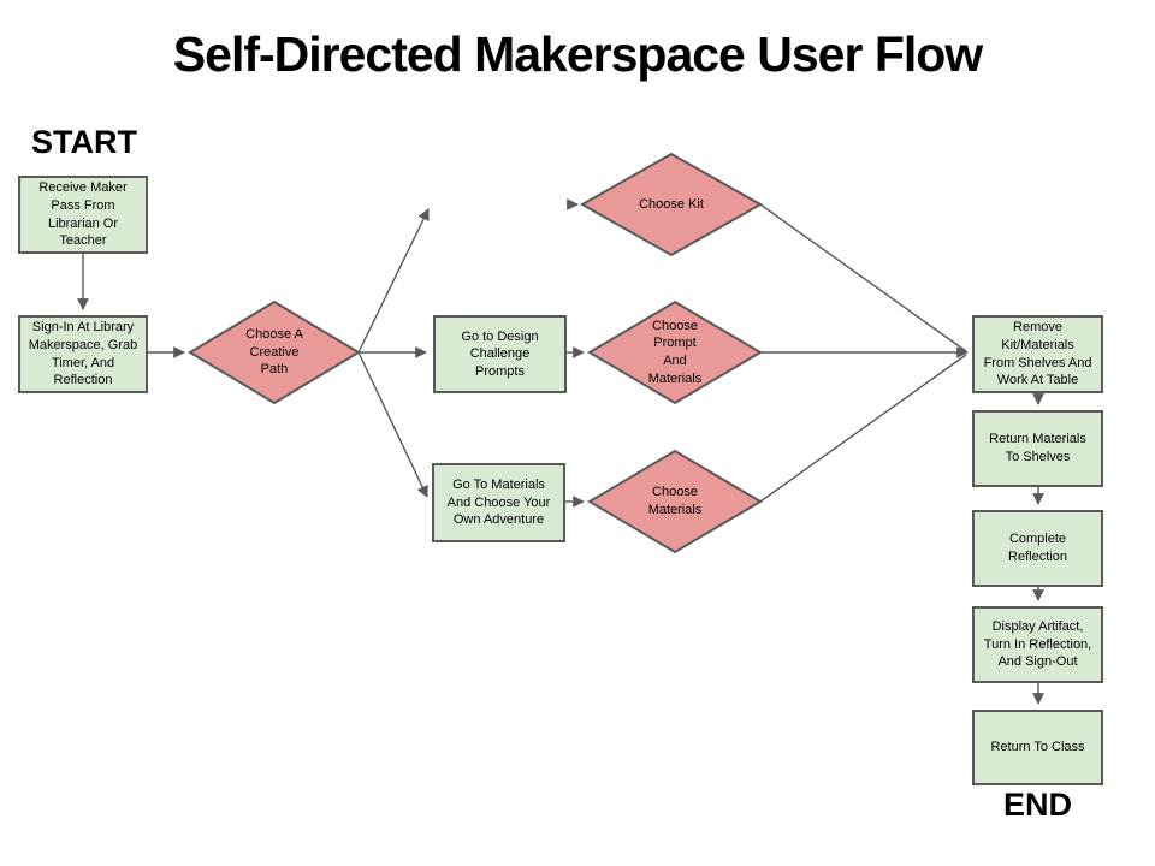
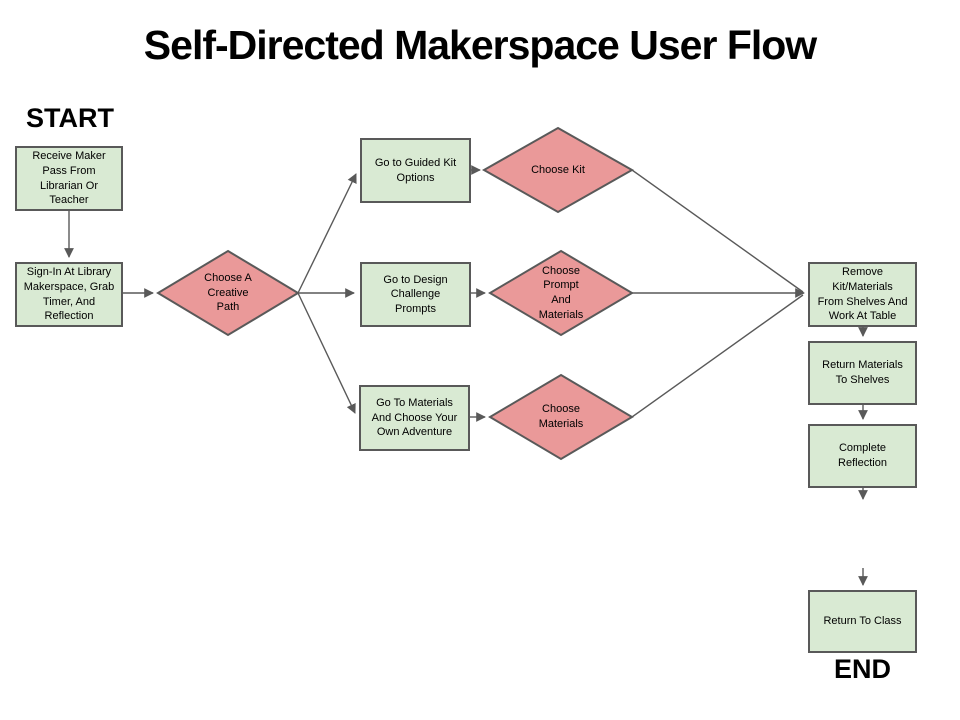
  Self-Directed Makerspace User Flow
  START
  END
  Receive Maker
  Pass From
  Librarian Or
  Teacher
  Sign-In At Library
  Makerspace, Grab
  Timer, And
  Reflection
+ Go to Guided Kit
+ Options
  Go to Design
  Challenge
  Prompts
  Go To Materials
  And Choose Your
  Own Adventure
  Remove
  Kit/Materials
  From Shelves And
  Work At Table
  Return Materials
  To Shelves
  Complete
  Reflection
- Display Artifact,
- Turn In Reflection,
- And Sign-Out
  Return To Class
  Choose A
  Creative
  Path
  Choose Kit
  Choose
  Prompt
  And
  Materials
  Choose
  Materials
